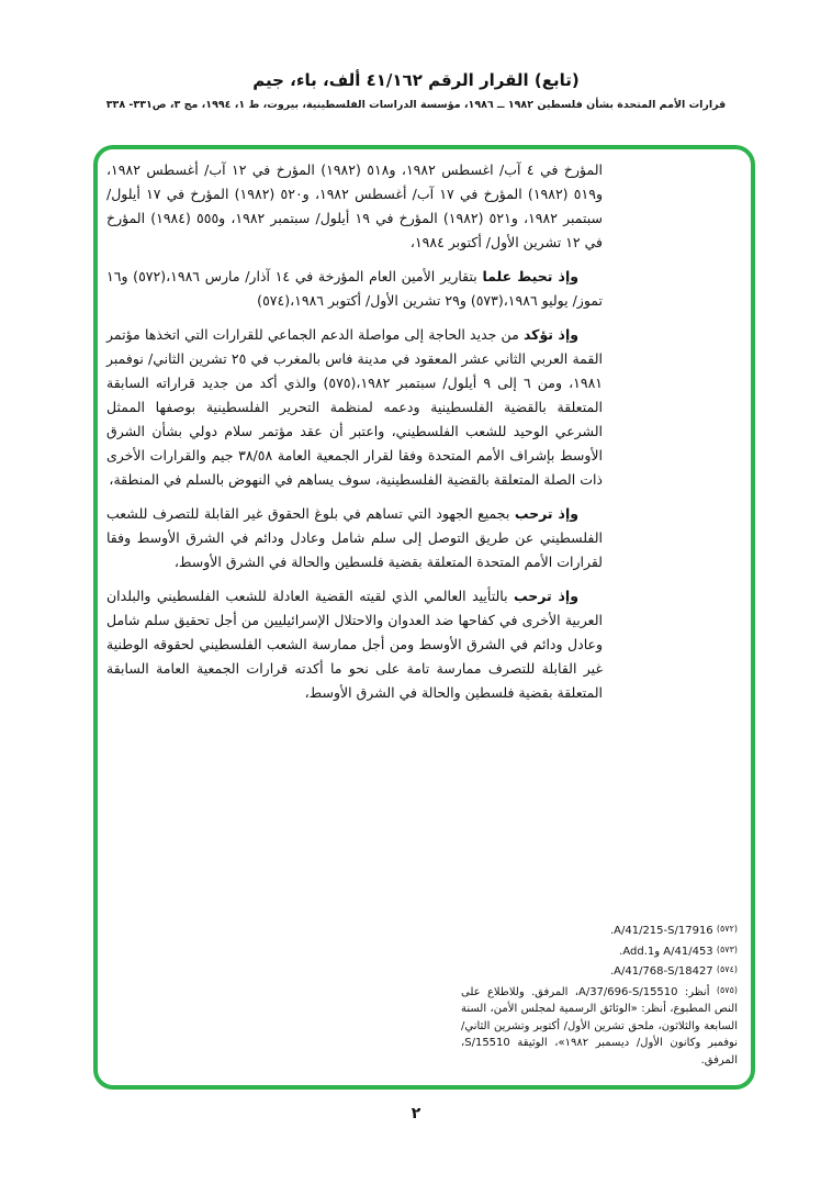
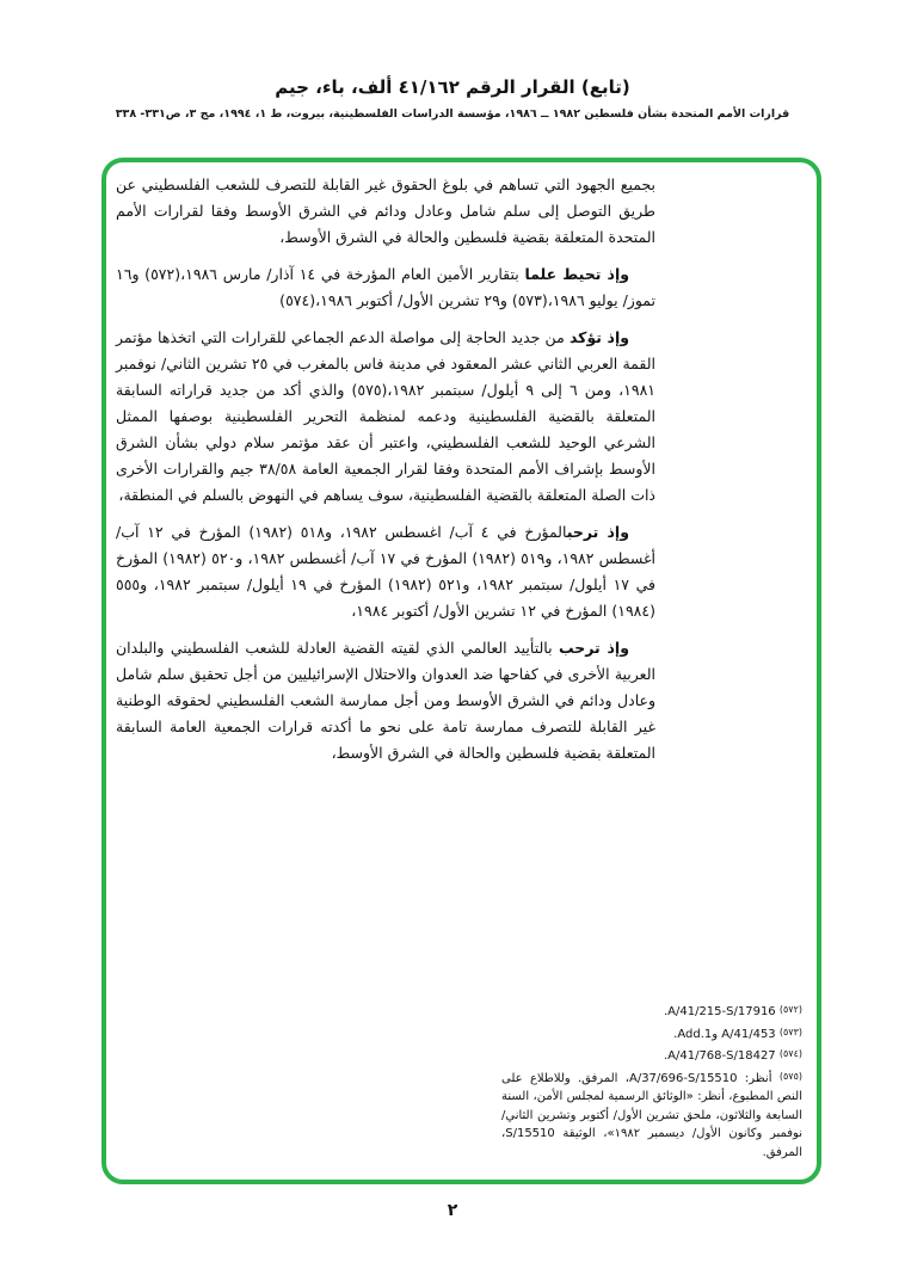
  (تابع) القرار الرقم ٤١/١٦٢ ألف، باء، جيم
  قرارات الأمم المتحدة بشأن فلسطين ١٩٨٢ ــ ١٩٨٦، مؤسسة الدراسات الفلسطينية، بيروت، ط ١، ١٩٩٤، مج ٣، ص٣٣١- ٣٣٨
- المؤرخ في ٤ آب/ اغسطس ١٩٨٢، و٥١٨ (١٩٨٢) المؤرخ في ١٢ آب/ أغسطس ١٩٨٢، و٥١٩ (١٩٨٢) المؤرخ في ١٧ آب/ أغسطس ١٩٨٢، و٥٢٠ (١٩٨٢) المؤرخ في ١٧ أيلول/ سبتمبر ١٩٨٢، و٥٢١ (١٩٨٢) المؤرخ في ١٩ أيلول/ سبتمبر ١٩٨٢، و٥٥٥ (١٩٨٤) المؤرخ في ١٢ تشرين الأول/ أكتوبر ١٩٨٤،
+ بجميع الجهود التي تساهم في بلوغ الحقوق غير القابلة للتصرف للشعب الفلسطيني عن طريق التوصل إلى سلم شامل وعادل ودائم في الشرق الأوسط وفقا لقرارات الأمم المتحدة المتعلقة بقضية فلسطين والحالة في الشرق الأوسط،
  وإذ تحيط علما بتقارير الأمين العام المؤرخة في ١٤ آذار/ مارس ١٩٨٦،(٥٧٢) و١٦ تموز/ يوليو ١٩٨٦،(٥٧٣) و٢٩ تشرين الأول/ أكتوبر ١٩٨٦،(٥٧٤)
  وإذ تؤكد من جديد الحاجة إلى مواصلة الدعم الجماعي للقرارات التي اتخذها مؤتمر القمة العربي الثاني عشر المعقود في مدينة فاس بالمغرب في ٢٥ تشرين الثاني/ نوفمبر ١٩٨١، ومن ٦ إلى ٩ أيلول/ سبتمبر ١٩٨٢،(٥٧٥) والذي أكد من جديد قراراته السابقة المتعلقة بالقضية الفلسطينية ودعمه لمنظمة التحرير الفلسطينية بوصفها الممثل الشرعي الوحيد للشعب الفلسطيني، واعتبر أن عقد مؤتمر سلام دولي بشأن الشرق الأوسط بإشراف الأمم المتحدة وفقا لقرار الجمعية العامة ٣٨/٥٨ جيم والقرارات الأخرى ذات الصلة المتعلقة بالقضية الفلسطينية، سوف يساهم في النهوض بالسلم في المنطقة،
- وإذ ترحب بجميع الجهود التي تساهم في بلوغ الحقوق غير القابلة للتصرف للشعب الفلسطيني عن طريق التوصل إلى سلم شامل وعادل ودائم في الشرق الأوسط وفقا لقرارات الأمم المتحدة المتعلقة بقضية فلسطين والحالة في الشرق الأوسط،
+ وإذ ترحبالمؤرخ في ٤ آب/ اغسطس ١٩٨٢، و٥١٨ (١٩٨٢) المؤرخ في ١٢ آب/ أغسطس ١٩٨٢، و٥١٩ (١٩٨٢) المؤرخ في ١٧ آب/ أغسطس ١٩٨٢، و٥٢٠ (١٩٨٢) المؤرخ في ١٧ أيلول/ سبتمبر ١٩٨٢، و٥٢١ (١٩٨٢) المؤرخ في ١٩ أيلول/ سبتمبر ١٩٨٢، و٥٥٥ (١٩٨٤) المؤرخ في ١٢ تشرين الأول/ أكتوبر ١٩٨٤،
  وإذ ترحب بالتأييد العالمي الذي لقيته القضية العادلة للشعب الفلسطيني والبلدان العربية الأخرى في كفاحها ضد العدوان والاحتلال الإسرائيليين من أجل تحقيق سلم شامل وعادل ودائم في الشرق الأوسط ومن أجل ممارسة الشعب الفلسطيني لحقوقه الوطنية غير القابلة للتصرف ممارسة تامة على نحو ما أكدته قرارات الجمعية العامة السابقة المتعلقة بقضية فلسطين والحالة في الشرق الأوسط،
  (٥٧٢) A/41/215-S/17916.
  (٥٧٣) A/41/453 وAdd.1.
  (٥٧٤) A/41/768-S/18427.
  (٥٧٥) أنظر: A/37/696-S/15510، المرفق. وللاطلاع على النص المطبوع، أنظر: «الوثائق الرسمية لمجلس الأمن، السنة السابعة والثلاثون، ملحق تشرين الأول/ أكتوبر وتشرين الثاني/ نوفمبر وكانون الأول/ ديسمبر ١٩٨٢»، الوثيقة S/15510، المرفق.
  ٢
